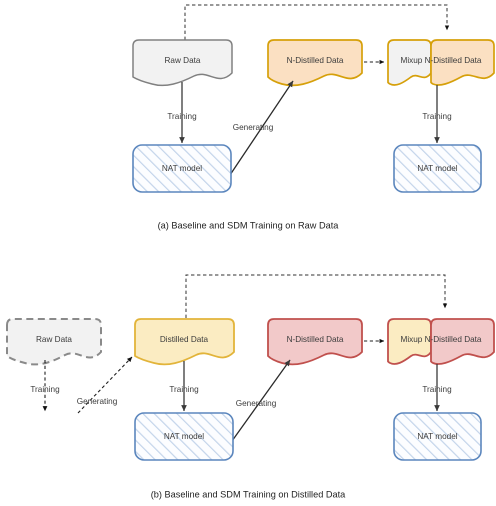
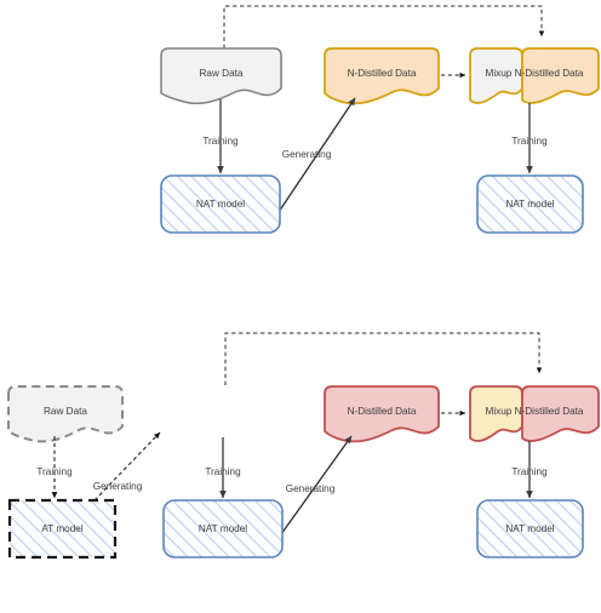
  Raw Data
  N-Distilled Data
  Mixup N-Distilled Data
  Training
  Generating
  Training
  NAT model
  NAT model
- (a) Baseline and SDM Training on Raw Data
  Raw Data
- Distilled Data
  N-Distilled Data
  Mixup N-Distilled Data
  Training
  Generating
  Training
  Generating
  Training
+ AT model
  NAT model
  NAT model
- (b) Baseline and SDM Training on Distilled Data
